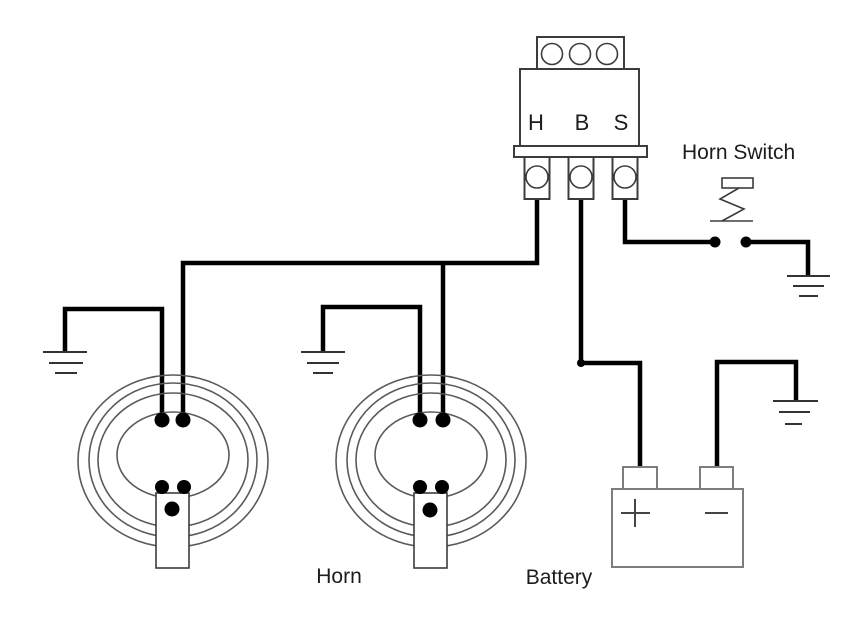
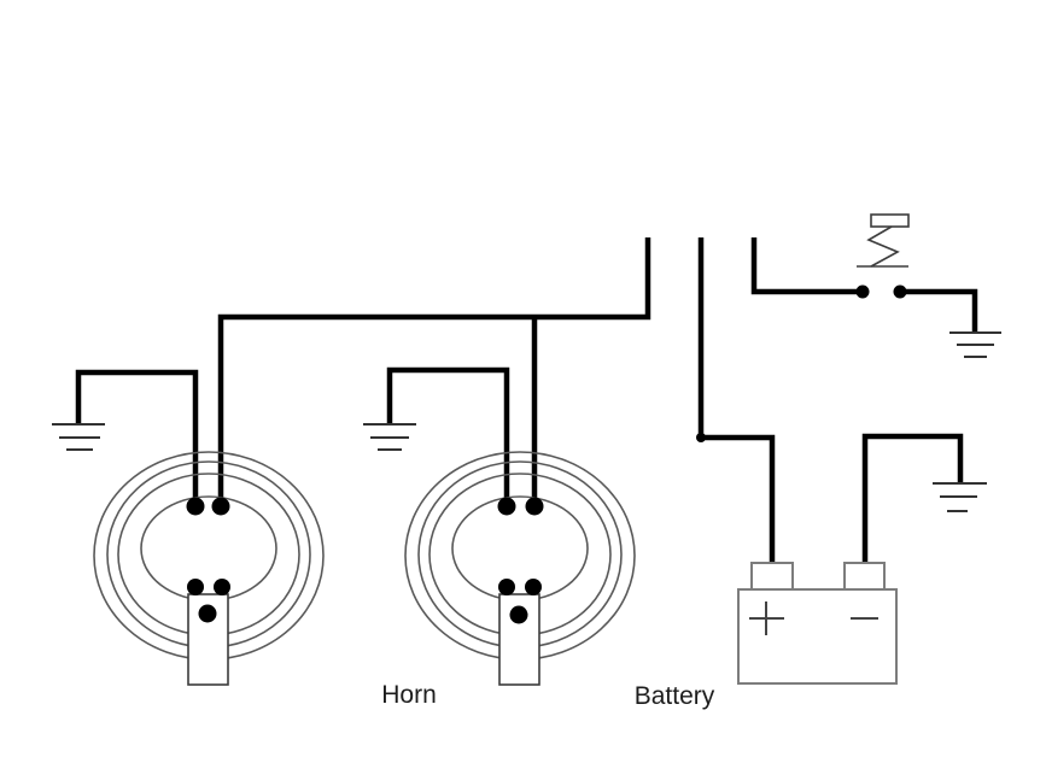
- H
- B
- S
- Horn Switch
  Horn
  Battery
